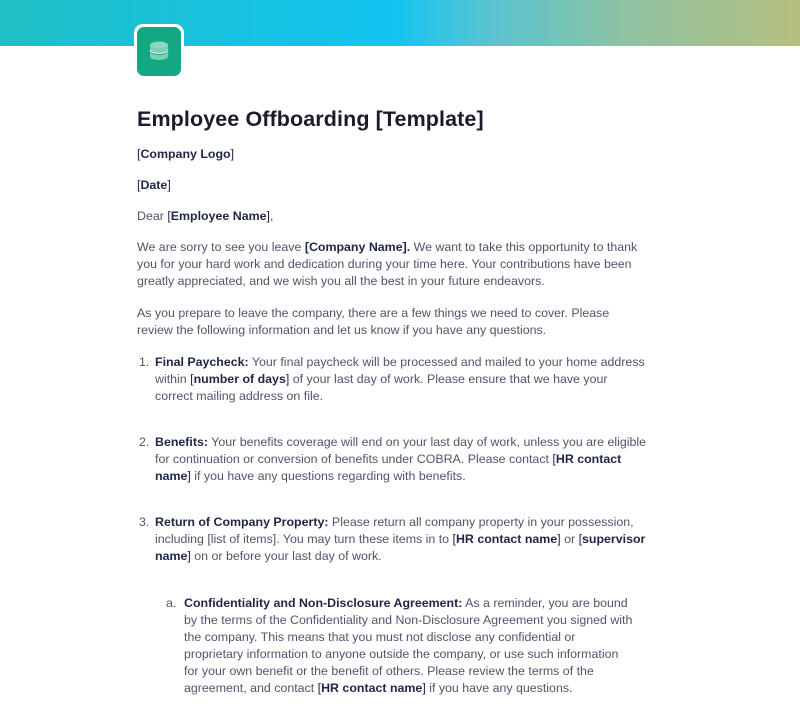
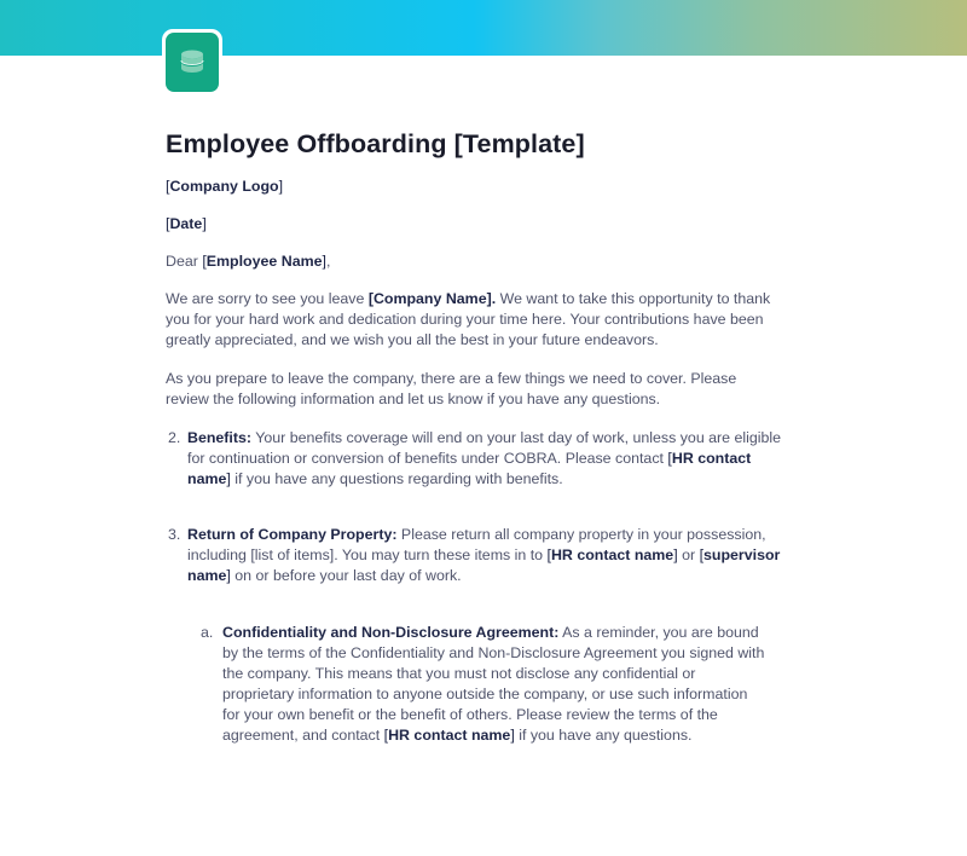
  Employee Offboarding [Template]
  [Company Logo]
  [Date]
  Dear [Employee Name],
  We are sorry to see you leave [Company Name]. We want to take this opportunity to thank you for your hard work and dedication during your time here. Your contributions have been greatly appreciated, and we wish you all the best in your future endeavors.
  As you prepare to leave the company, there are a few things we need to cover. Please review the following information and let us know if you have any questions.
- 1.
- Final Paycheck: Your final paycheck will be processed and mailed to your home address within [number of days] of your last day of work. Please ensure that we have your correct mailing address on file.
  2.
  Benefits: Your benefits coverage will end on your last day of work, unless you are eligible for continuation or conversion of benefits under COBRA. Please contact [HR contact name] if you have any questions regarding with benefits.
  3.
  Return of Company Property: Please return all company property in your possession, including [list of items]. You may turn these items in to [HR contact name] or [supervisor name] on or before your last day of work.
  a.
  Confidentiality and Non-Disclosure Agreement: As a reminder, you are bound by the terms of the Confidentiality and Non-Disclosure Agreement you signed with the company. This means that you must not disclose any confidential or proprietary information to anyone outside the company, or use such information for your own benefit or the benefit of others. Please review the terms of the agreement, and contact [HR contact name] if you have any questions.
